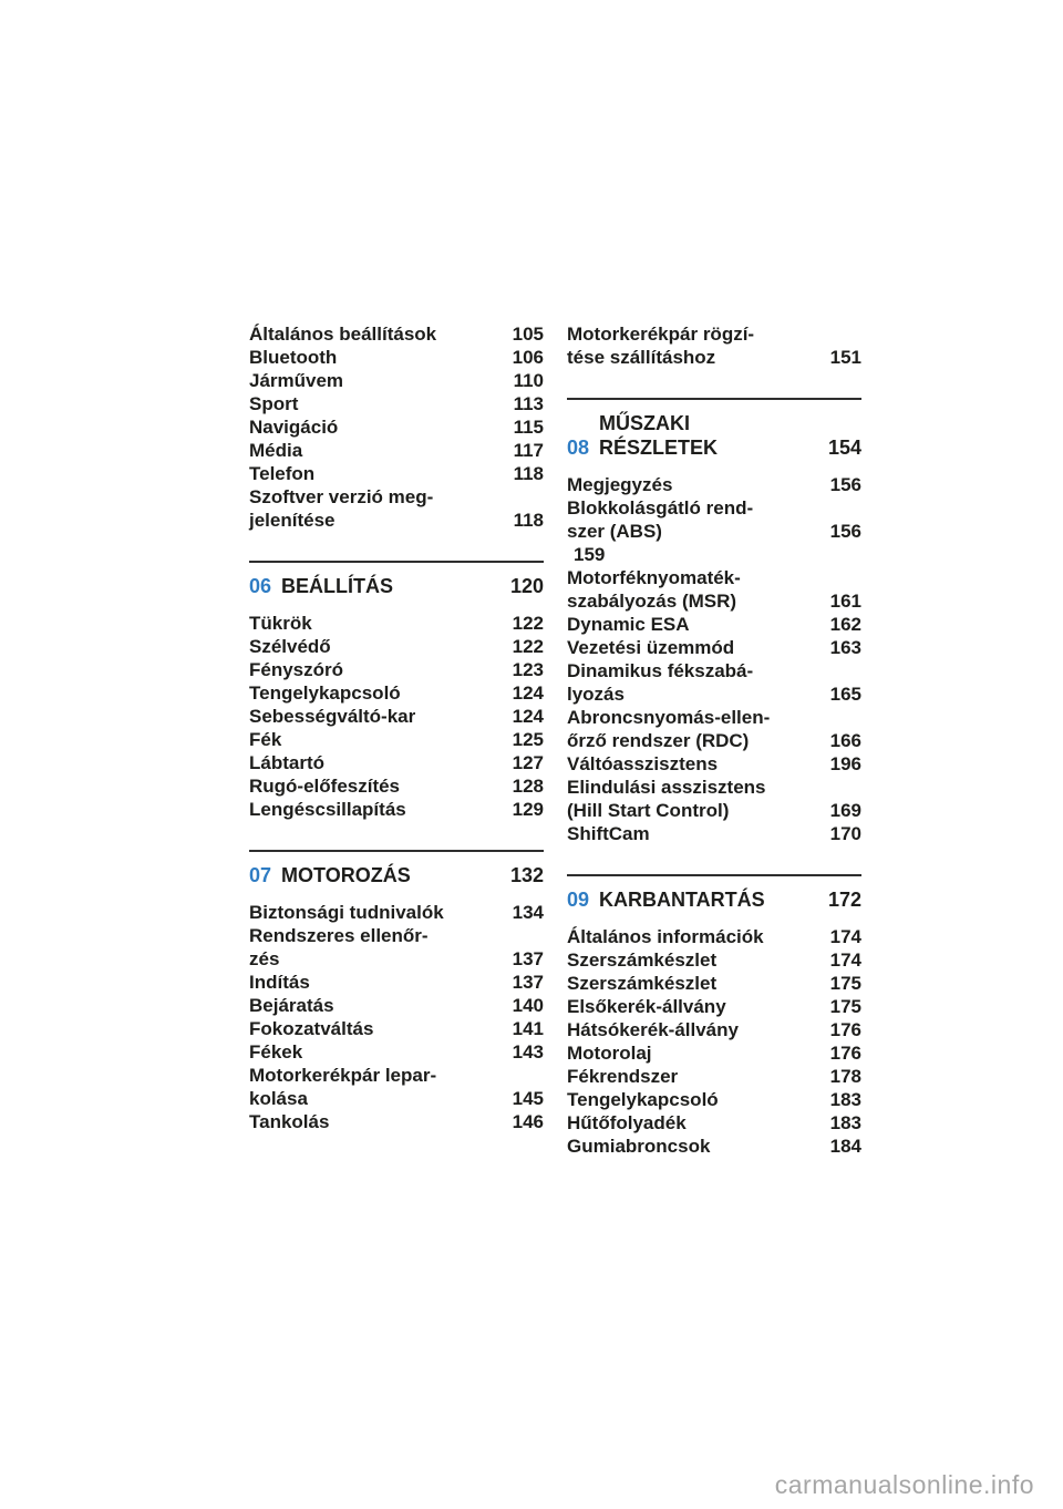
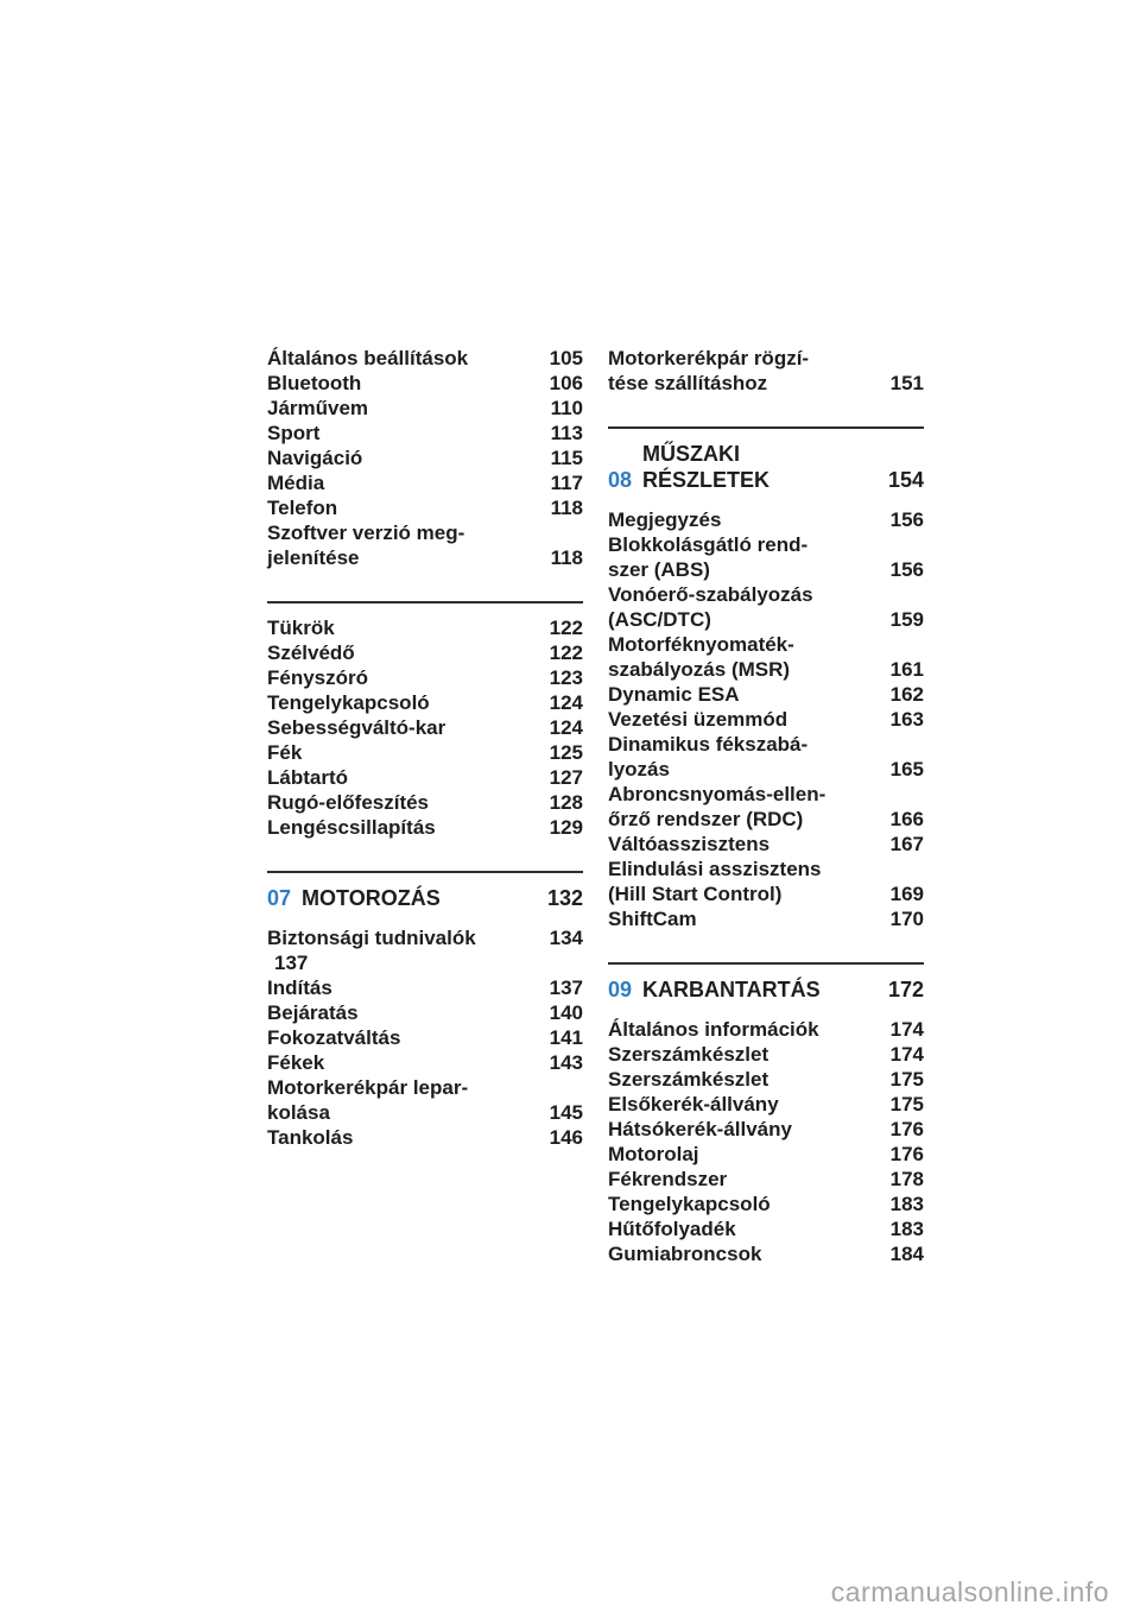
  Általános beállítások
  105
  Bluetooth
  106
  Járművem
  110
  Sport
  113
  Navigáció
  115
  Média
  117
  Telefon
  118
  Szoftver verzió meg-
  jelenítése
  118
- 06
- BEÁLLÍTÁS
- 120
  Tükrök
  122
  Szélvédő
  122
  Fényszóró
  123
  Tengelykapcsoló
  124
  Sebességváltó-kar
  124
  Fék
  125
  Lábtartó
  127
  Rugó-előfeszítés
  128
  Lengéscsillapítás
  129
  07
  MOTOROZÁS
  132
  Biztonsági tudnivalók
  134
- Rendszeres ellenőr-
- zés
  137
  Indítás
  137
  Bejáratás
  140
  Fokozatváltás
  141
  Fékek
  143
  Motorkerékpár lepar-
  kolása
  145
  Tankolás
  146
  Motorkerékpár rögzí-
  tése szállításhoz
  151
  08
  MŰSZAKI
  RÉSZLETEK
  154
  Megjegyzés
  156
  Blokkolásgátló rend-
  szer (ABS)
  156
+ Vonóerő-szabályozás
+ (ASC/DTC)
  159
  Motorféknyomaték-
  szabályozás (MSR)
  161
  Dynamic ESA
  162
  Vezetési üzemmód
  163
  Dinamikus fékszabá-
  lyozás
  165
  Abroncsnyomás-ellen-
  őrző rendszer (RDC)
  166
  Váltóasszisztens
- 196
+ 167
  Elindulási asszisztens
  (Hill Start Control)
  169
  ShiftCam
  170
  09
  KARBANTARTÁS
  172
  Általános információk
  174
  Szerszámkészlet
  174
  Szerszámkészlet
  175
  Elsőkerék-állvány
  175
  Hátsókerék-állvány
  176
  Motorolaj
  176
  Fékrendszer
  178
  Tengelykapcsoló
  183
  Hűtőfolyadék
  183
  Gumiabroncsok
  184
  carmanualsonline.info
